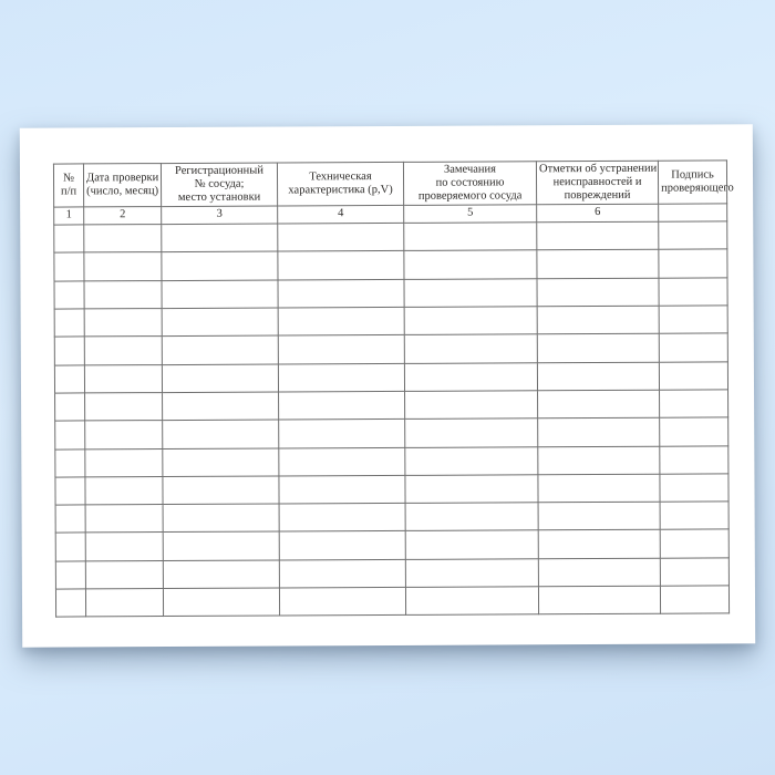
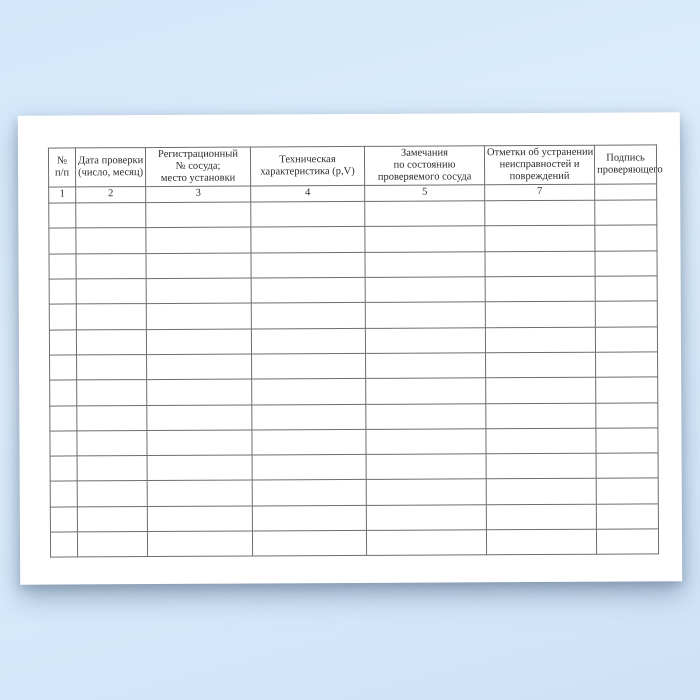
  № п/п	Дата проверки (число, месяц)	Регистрационный № сосуда; место установки	Техническая характеристика (p,V)	Замечания по состоянию проверяемого сосуда	Отметки об устранении неисправностей и повреждений	Подпись проверяющего
- 1	2	3	4	5	6
+ 1	2	3	4	5	7
